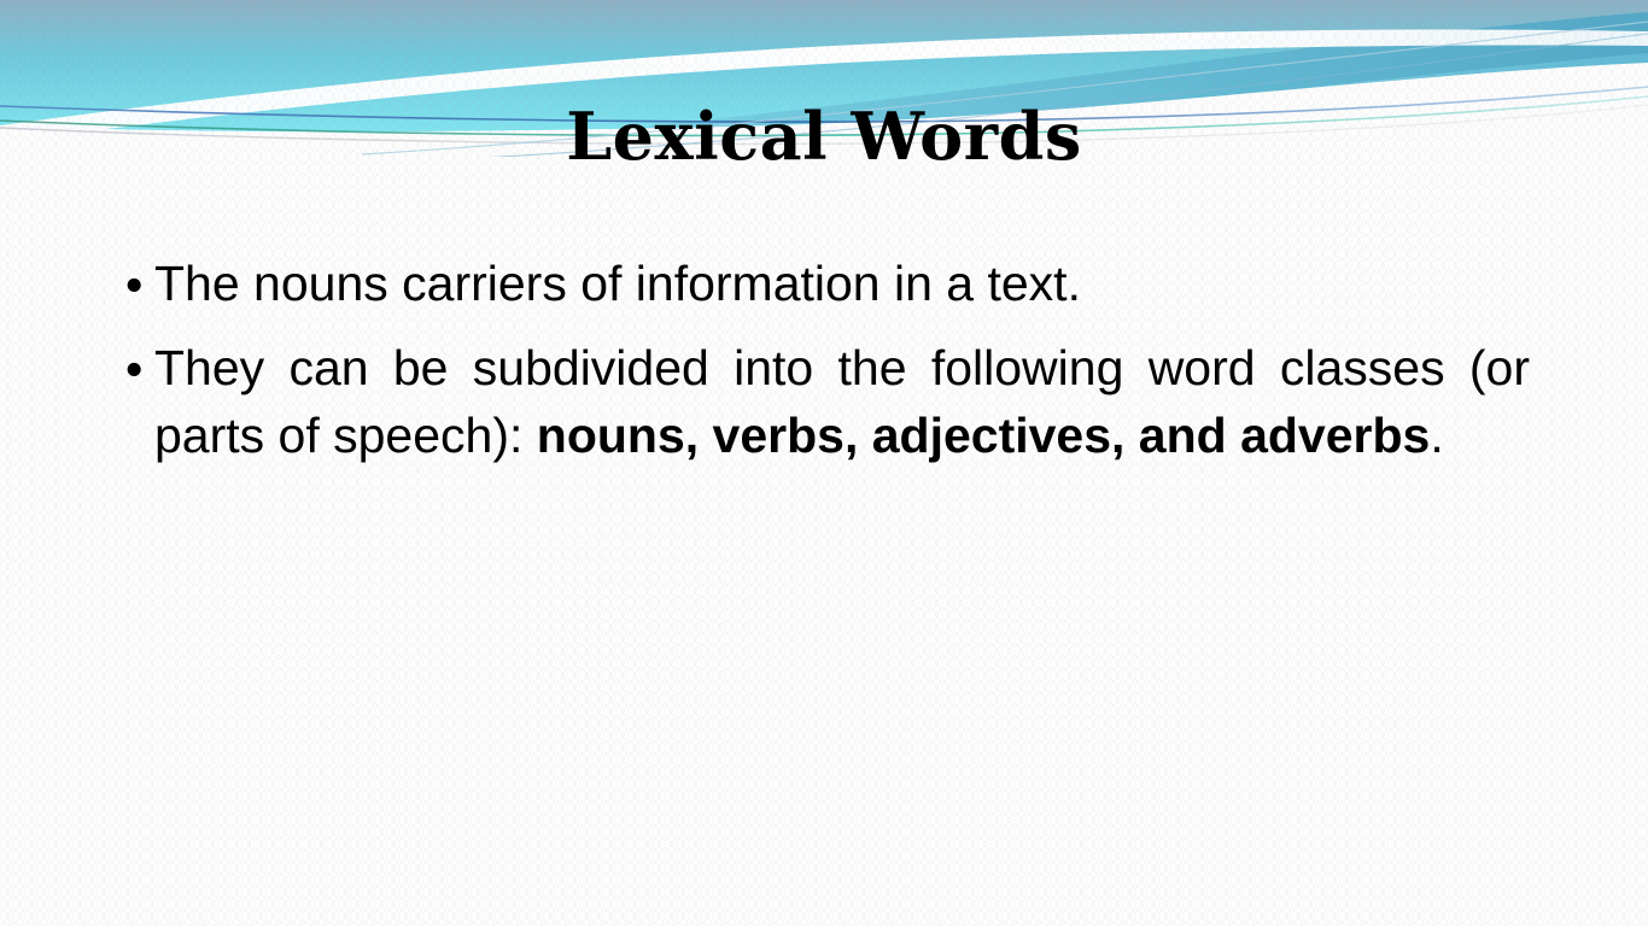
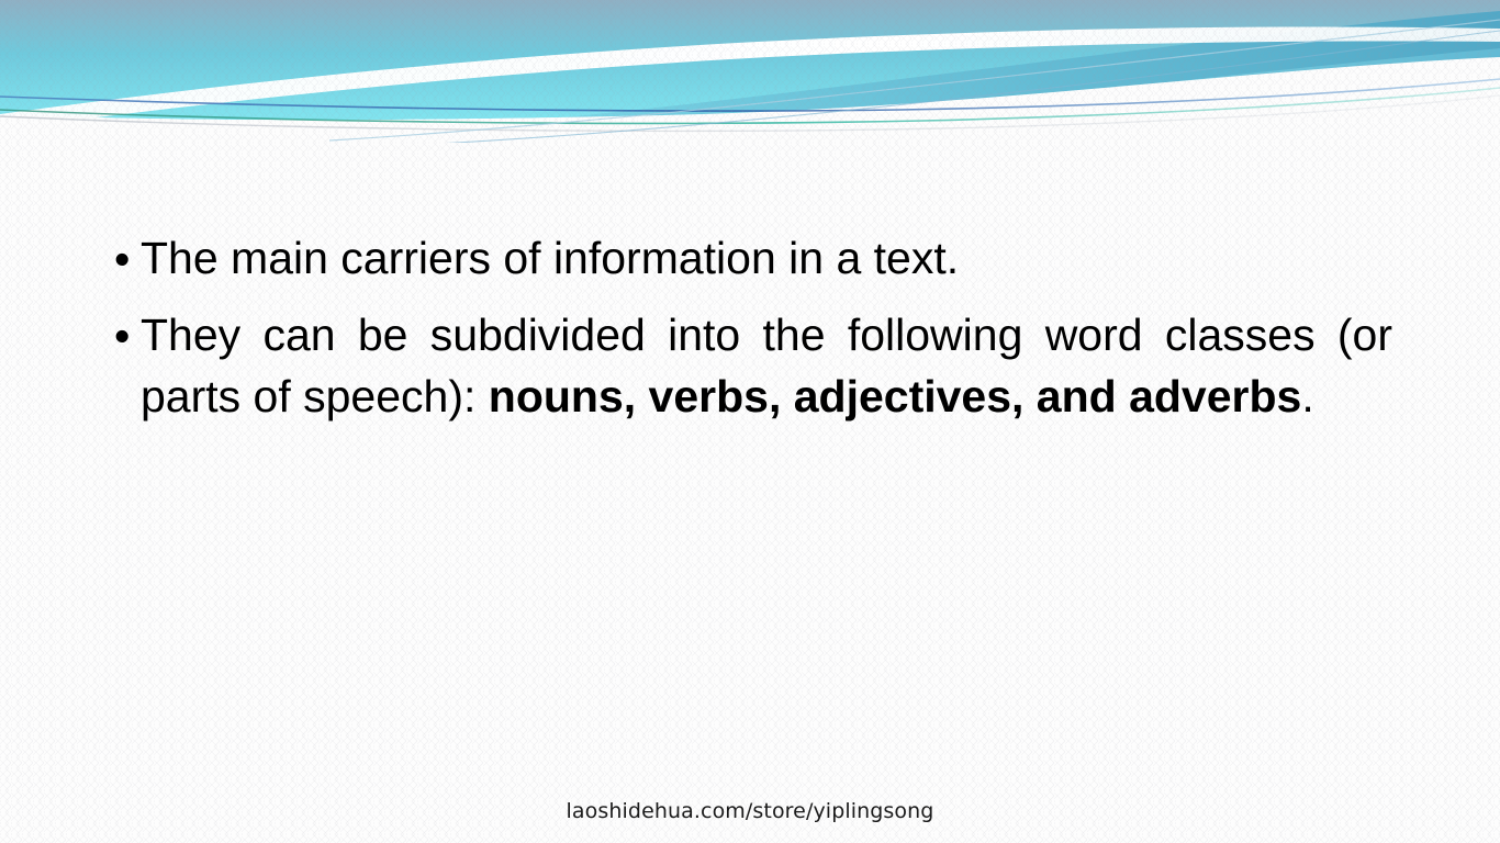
- Lexical Words
  •
- The nouns carriers of information in a text.
+ The main carriers of information in a text.
  •
  They can be subdivided into the following word classes (or parts of speech): nouns, verbs, adjectives, and adverbs.
+ laoshidehua.com/store/yiplingsong
